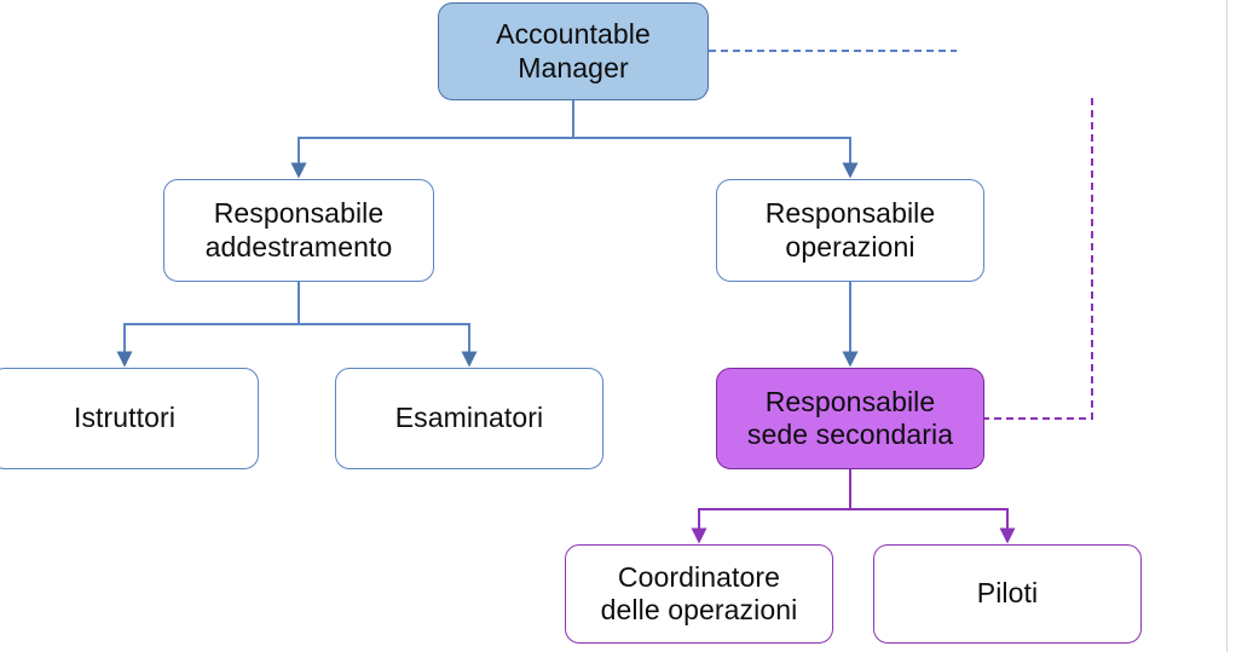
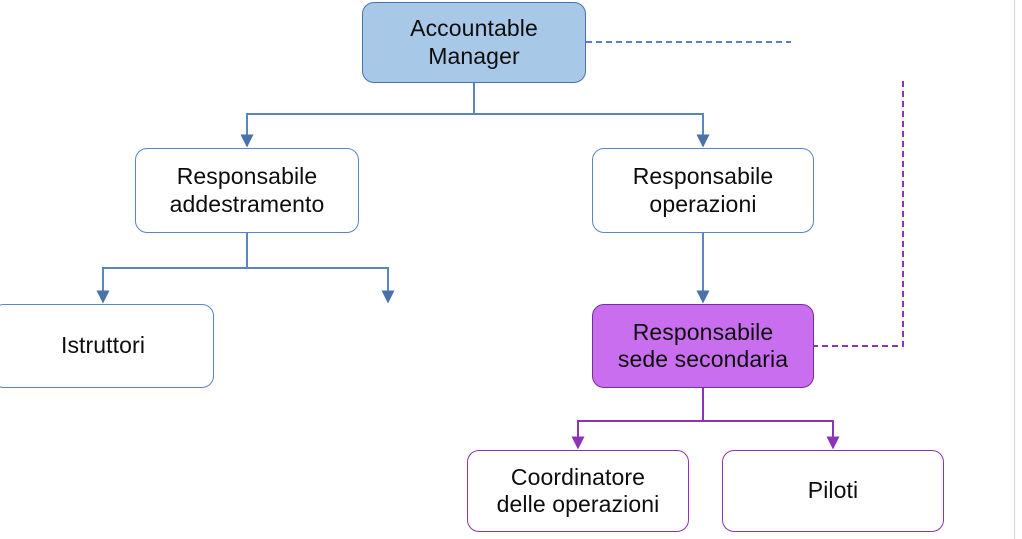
  Accountable
  Manager
  Responsabile
  addestramento
  Responsabile
  operazioni
  Istruttori
- Esaminatori
  Responsabile
  sede secondaria
  Coordinatore
  delle operazioni
  Piloti
